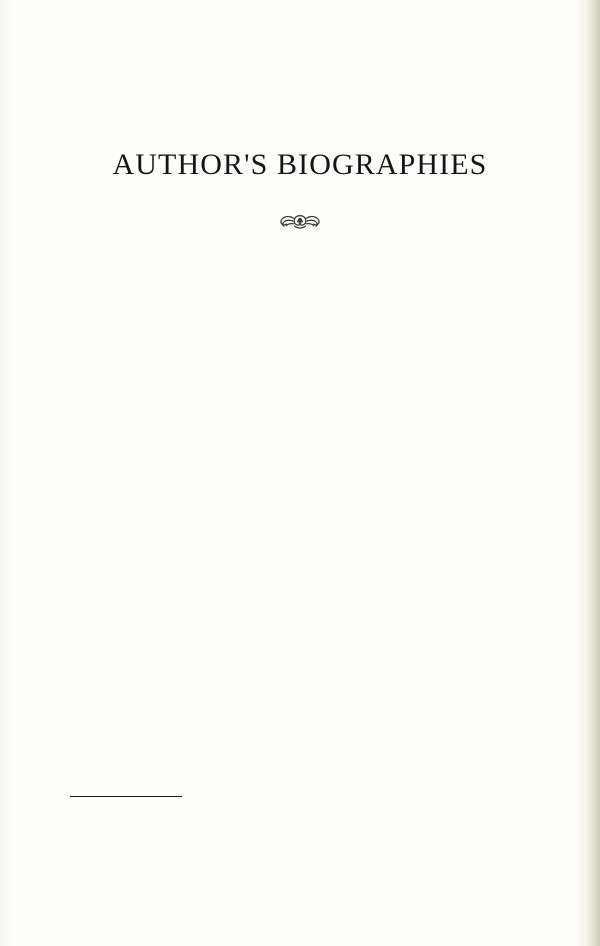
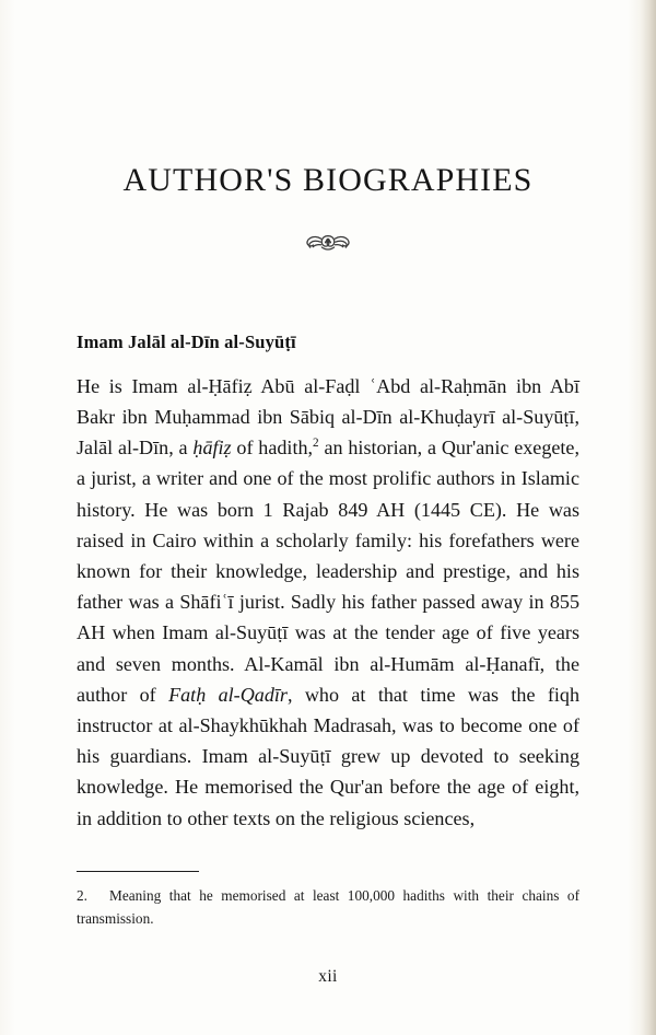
  AUTHOR'S BIOGRAPHIES
+ Imam Jalāl al-Dīn al-Suyūṭī
+ He is Imam al-Ḥāfiẓ Abū al-Faḍl ʿAbd al-Raḥmān ibn Abī Bakr ibn Muḥammad ibn Sābiq al-Dīn al-Khuḍayrī al-Suyūṭī, Jalāl al-Dīn, a ḥāfiẓ of hadith,2 an historian, a Qur'anic exegete, a jurist, a writer and one of the most prolific authors in Islamic history. He was born 1 Rajab 849 AH (1445 CE). He was raised in Cairo within a scholarly family: his forefathers were known for their knowledge, leadership and prestige, and his father was a Shāfiʿī jurist. Sadly his father passed away in 855 AH when Imam al-Suyūṭī was at the tender age of five years and seven months. Al-Kamāl ibn al-Humām al-Ḥanafī, the author of Fatḥ al-Qadīr, who at that time was the fiqh instructor at al-Shaykhūkhah Madrasah, was to become one of his guardians. Imam al-Suyūṭī grew up devoted to seeking knowledge. He memorised the Qur'an before the age of eight, in addition to other texts on the religious sciences,
+ 2. Meaning that he memorised at least 100,000 hadiths with their chains of transmission.
+ xii
